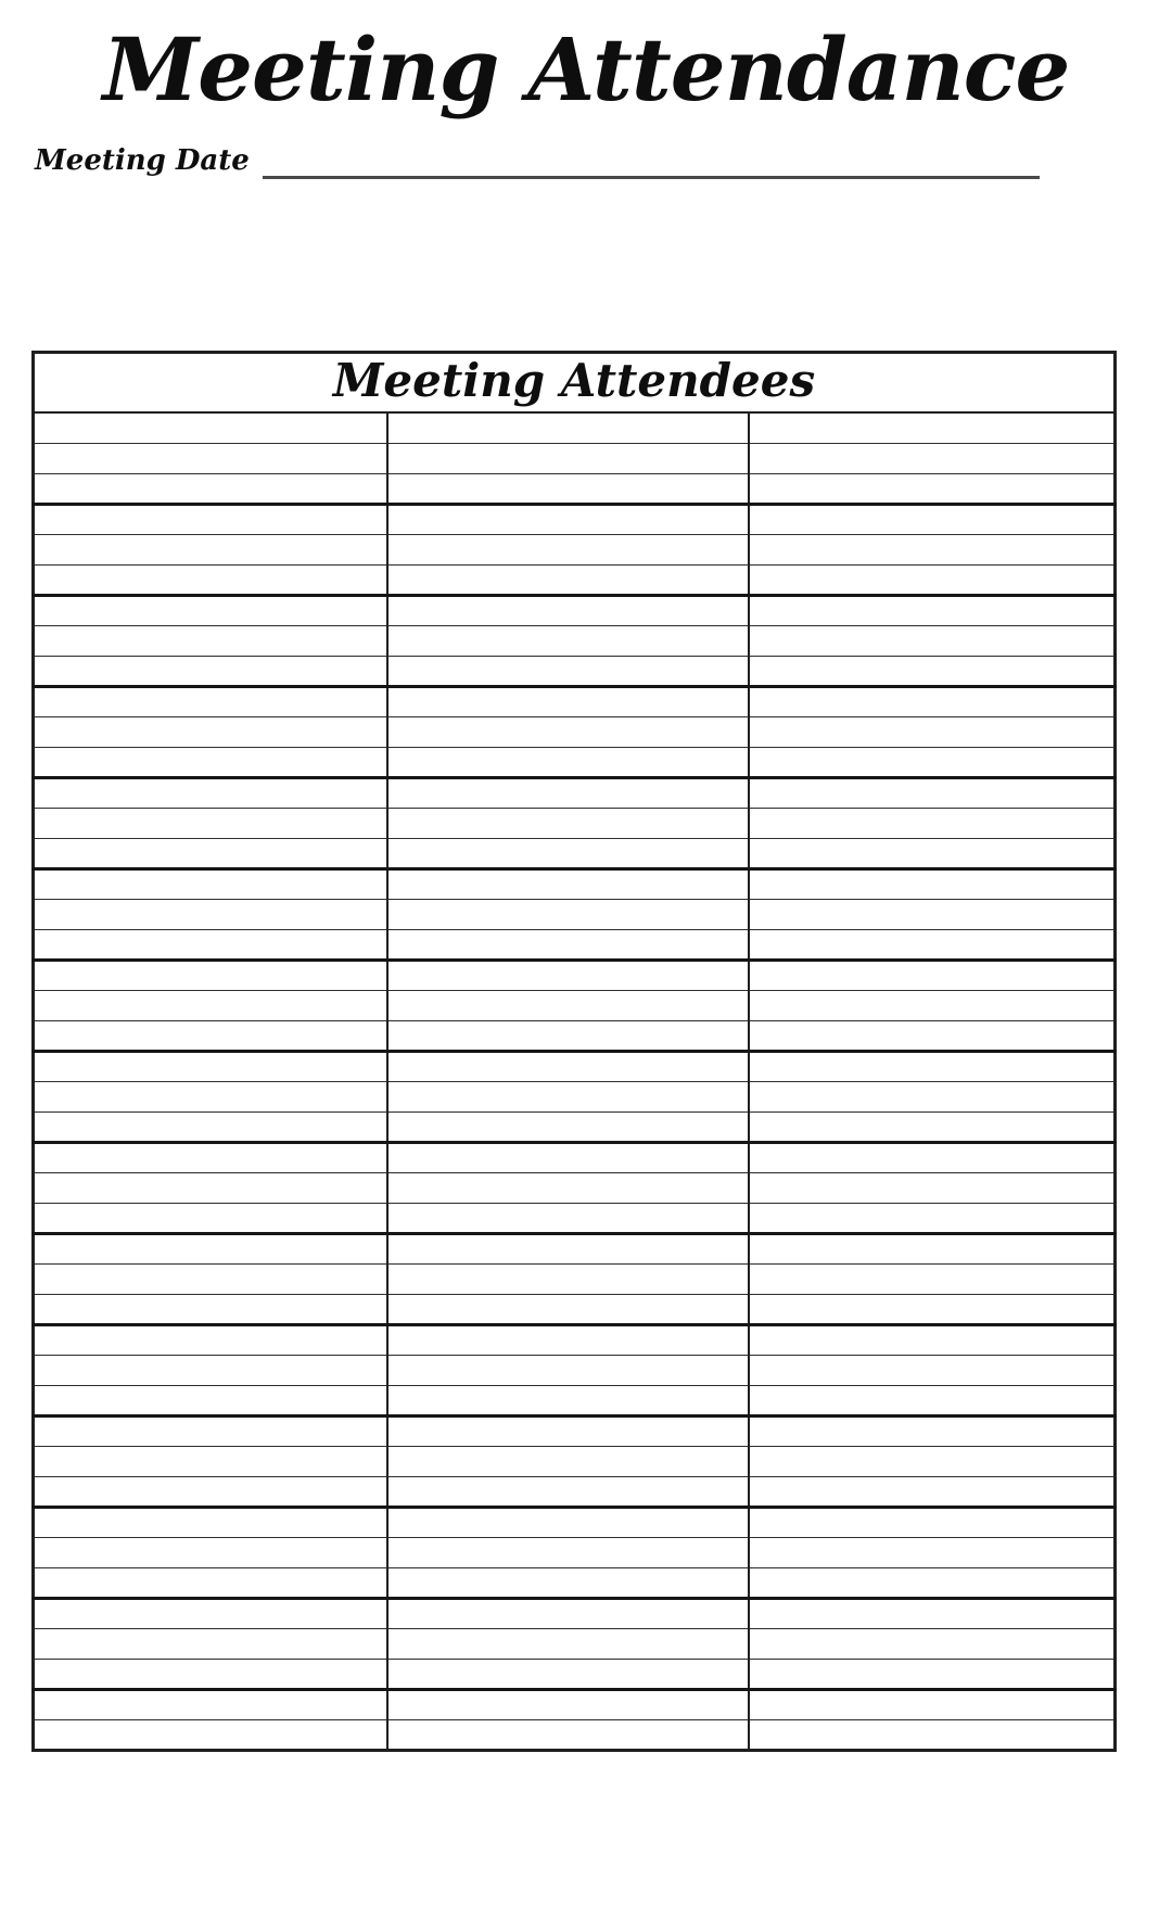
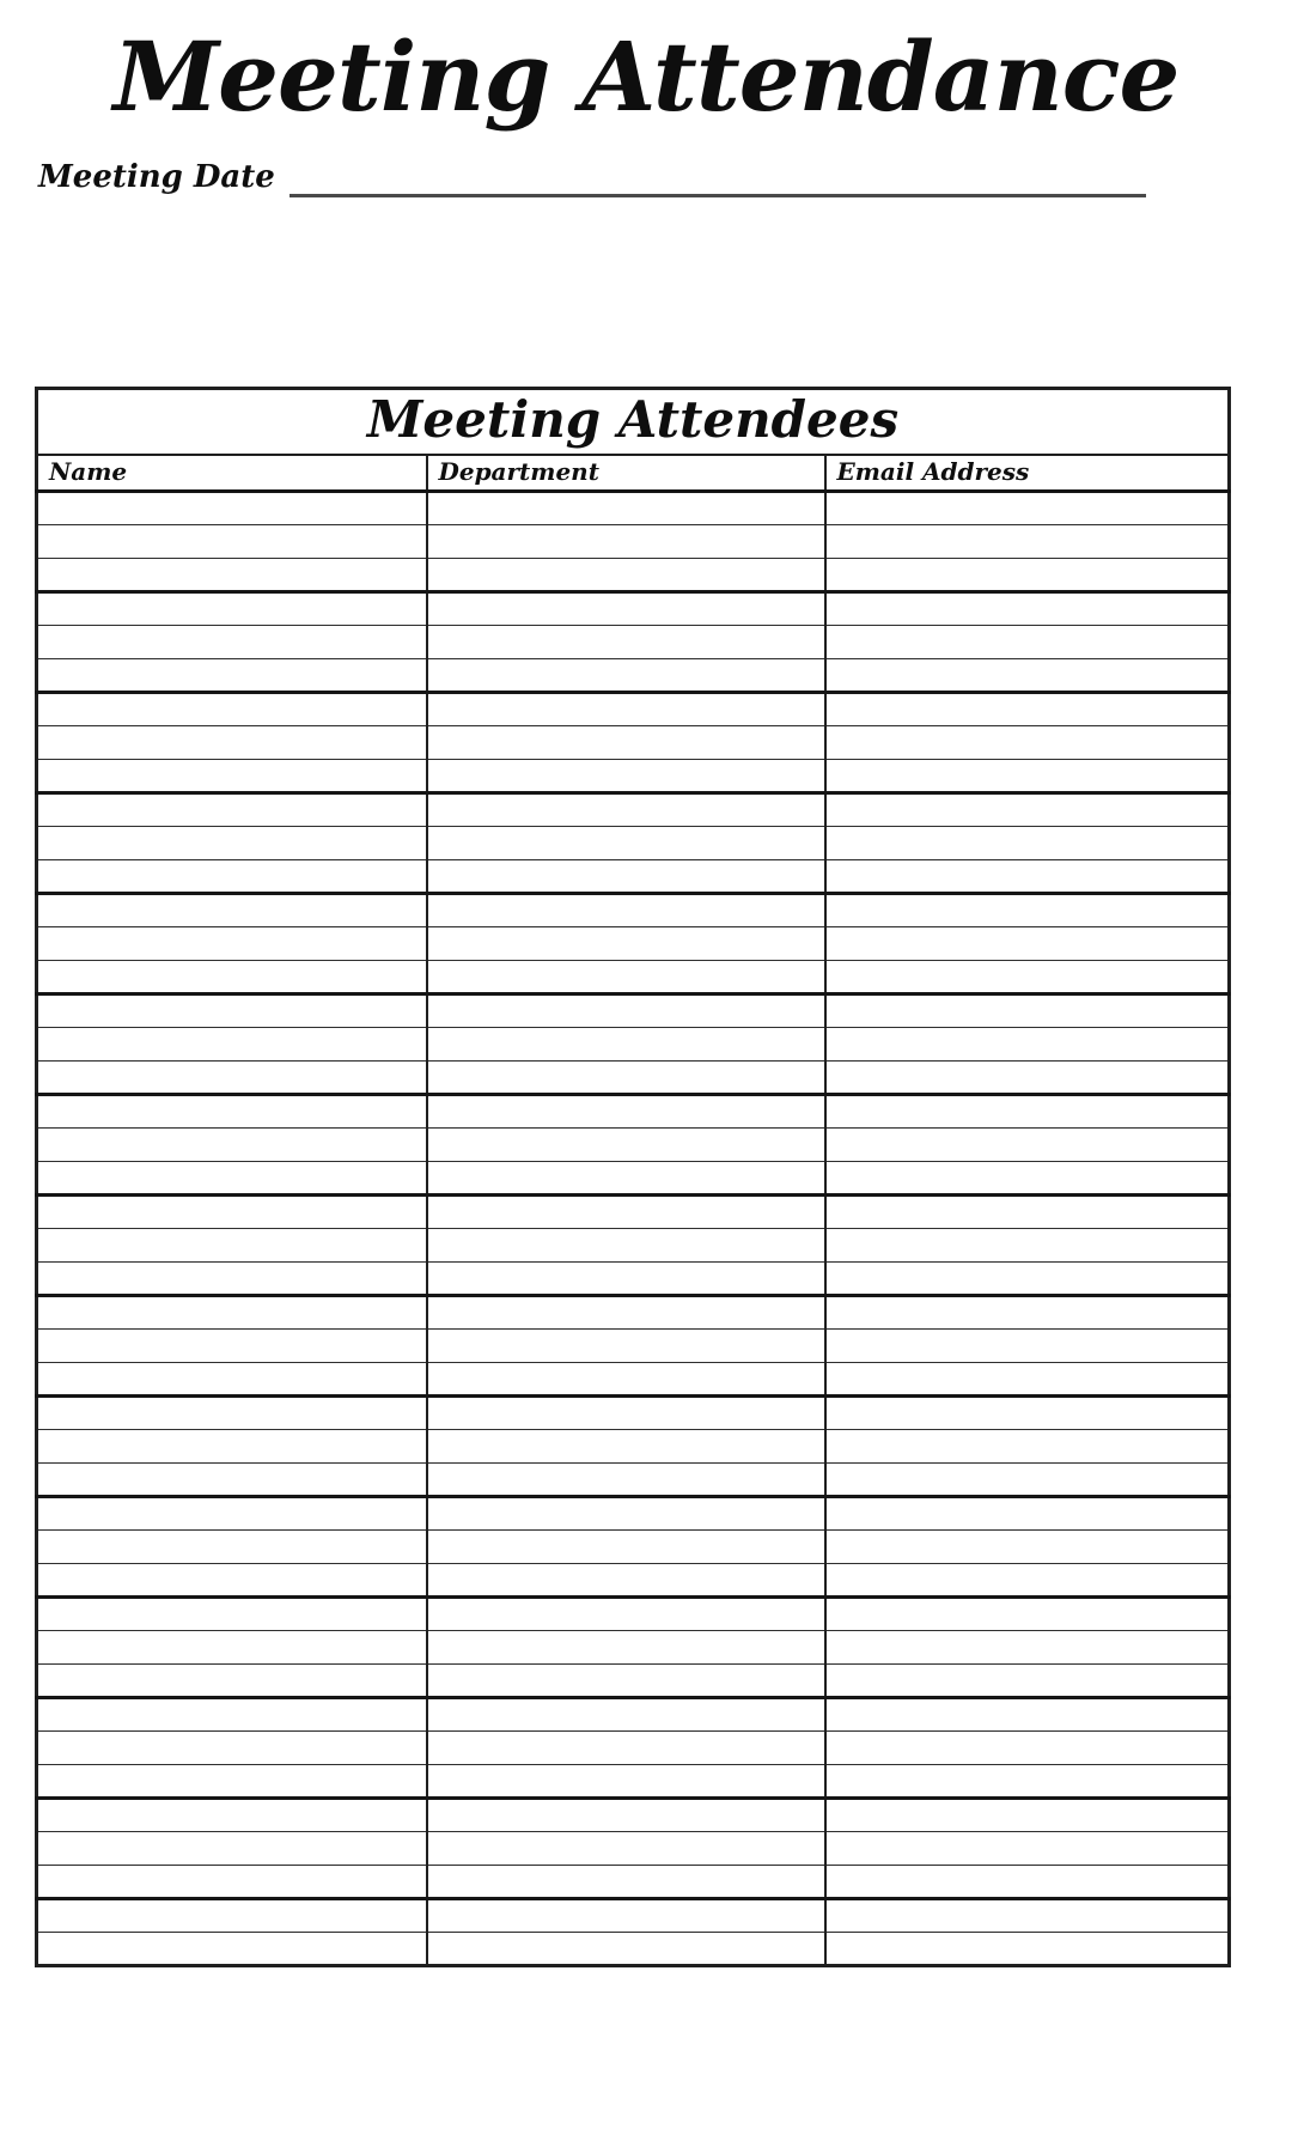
  Meeting Attendance
  Meeting Date
  Meeting Attendees
+ Name	Department	Email Address
